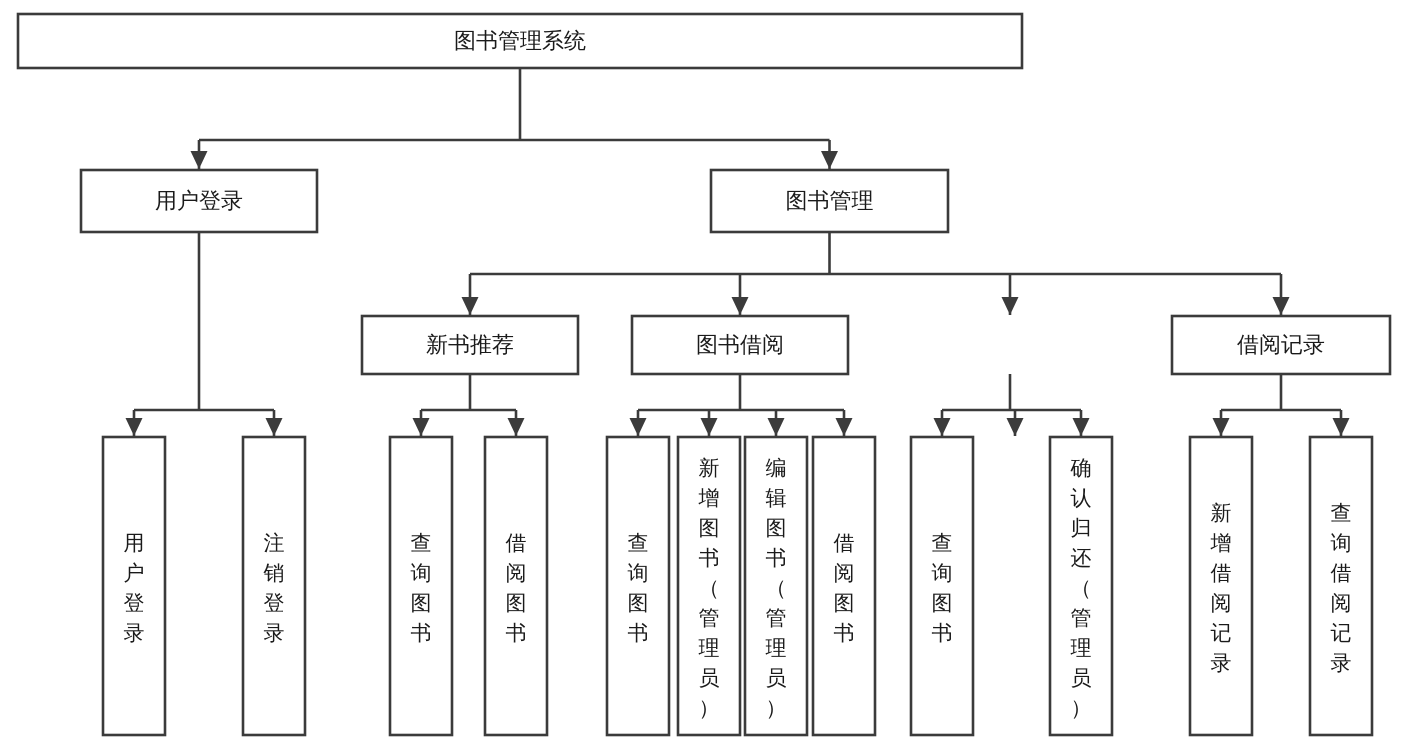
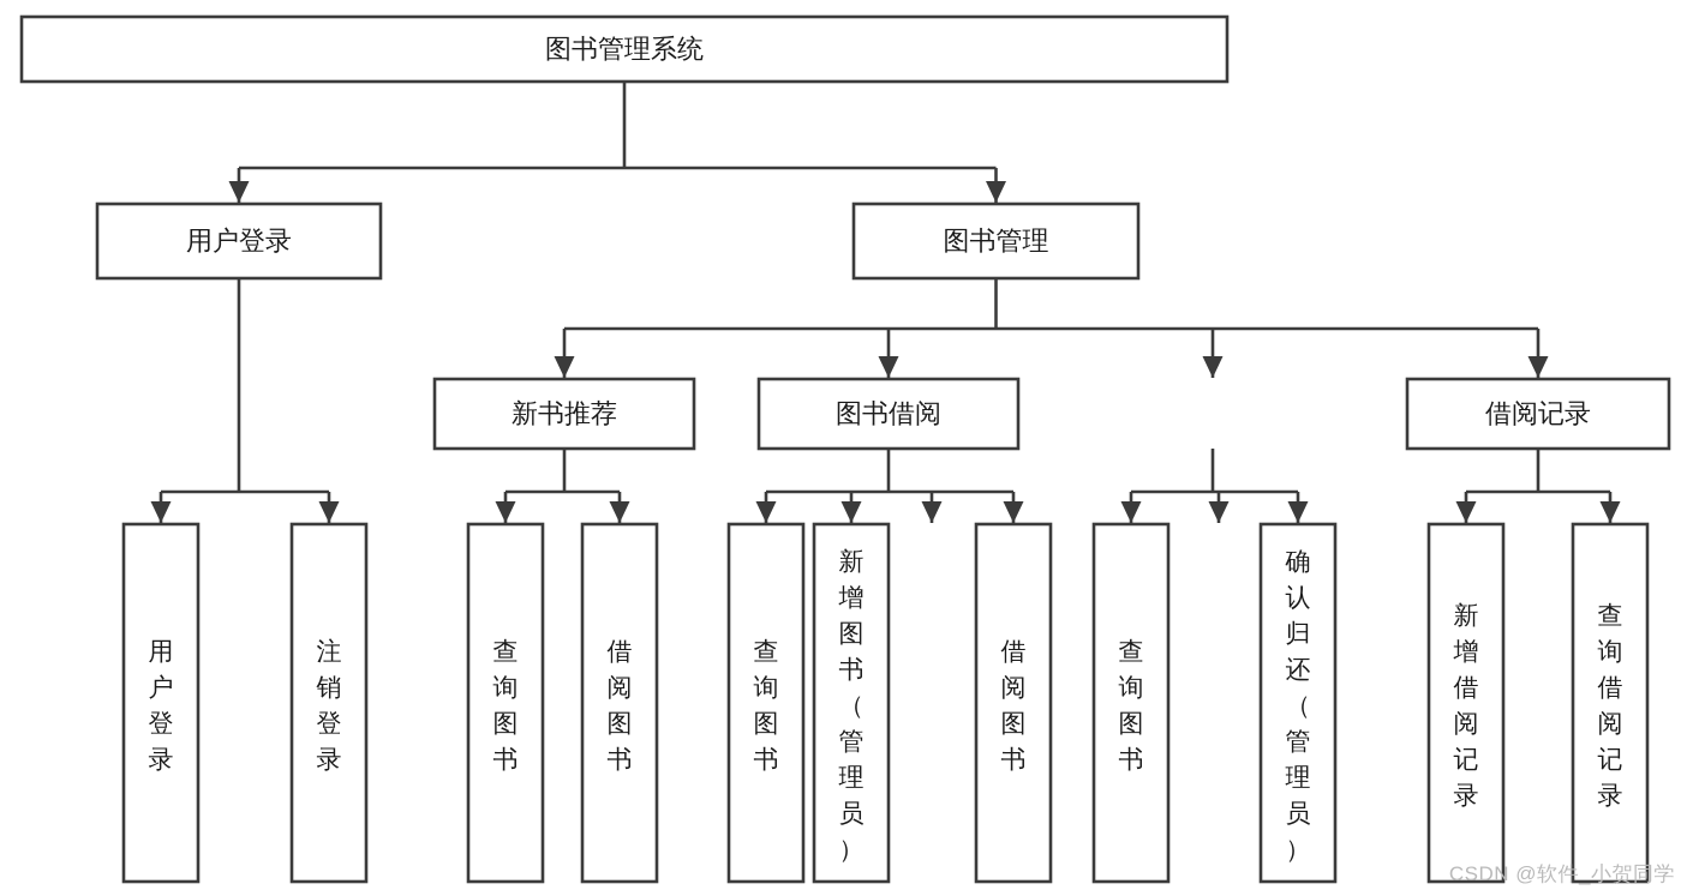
  图书管理系统
  用户登录
  图书管理
  新书推荐
  图书借阅
  借阅记录
  用户登录
  注销登录
  查询图书
  借阅图书
  查询图书
  新增图书（管理员）
- 编辑图书（管理员）
  借阅图书
  查询图书
  确认归还（管理员）
  新增借阅记录
  查询借阅记录
+ CSDN @软件_小贺同学
